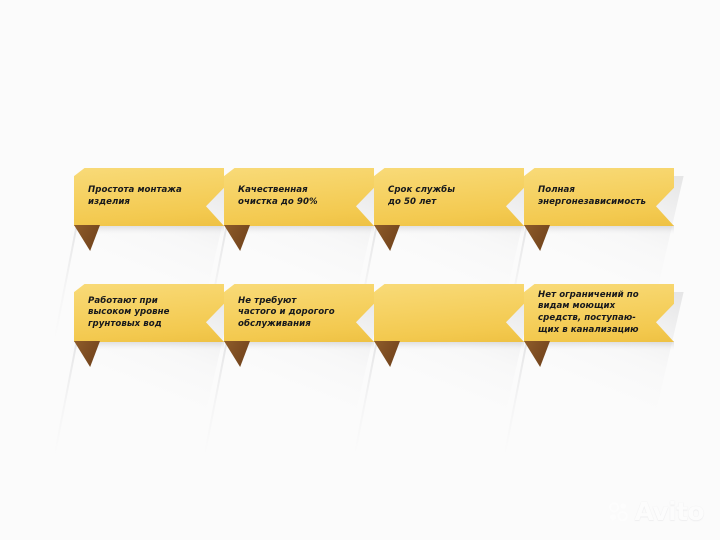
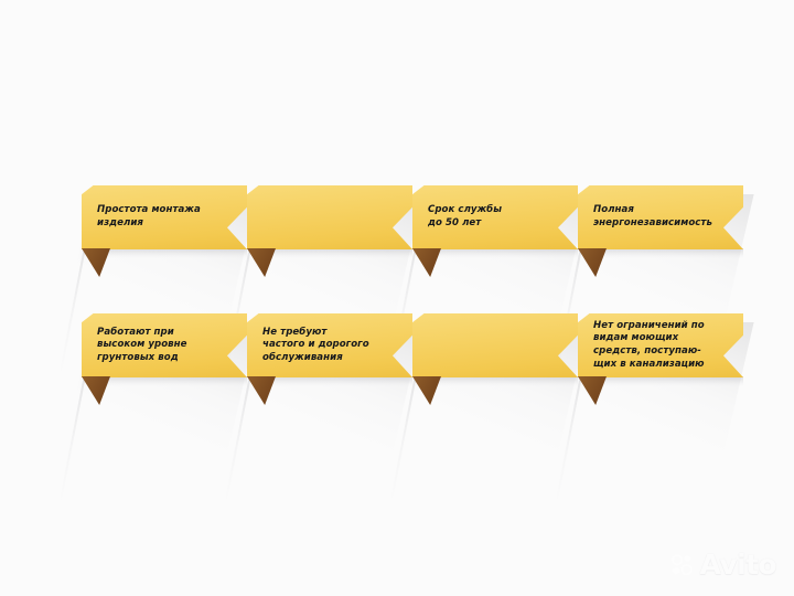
  Простота монтажа
  изделия
- Качественная
- очистка до 90%
  Срок службы
  до 50 лет
  Полная
  энергонезависимость
  Работают при
  высоком уровне
  грунтовых вод
  Не требуют
  частого и дорогого
  обслуживания
  Нет ограничений по
  видам моющих
  средств, поступаю-
  щих в канализацию
